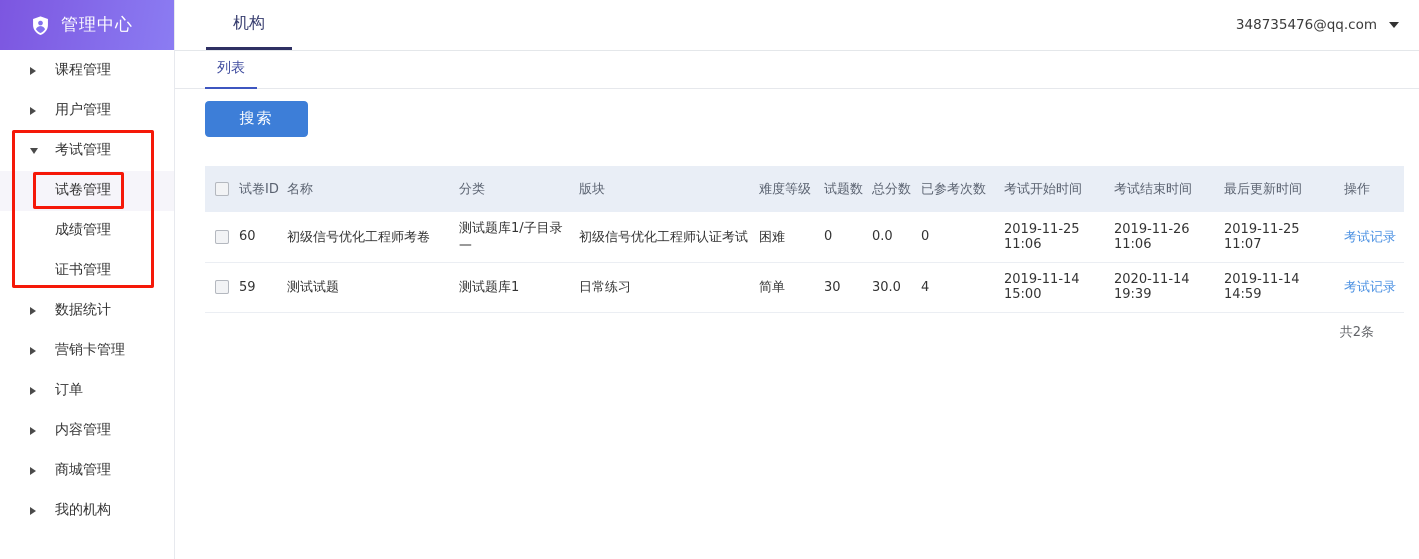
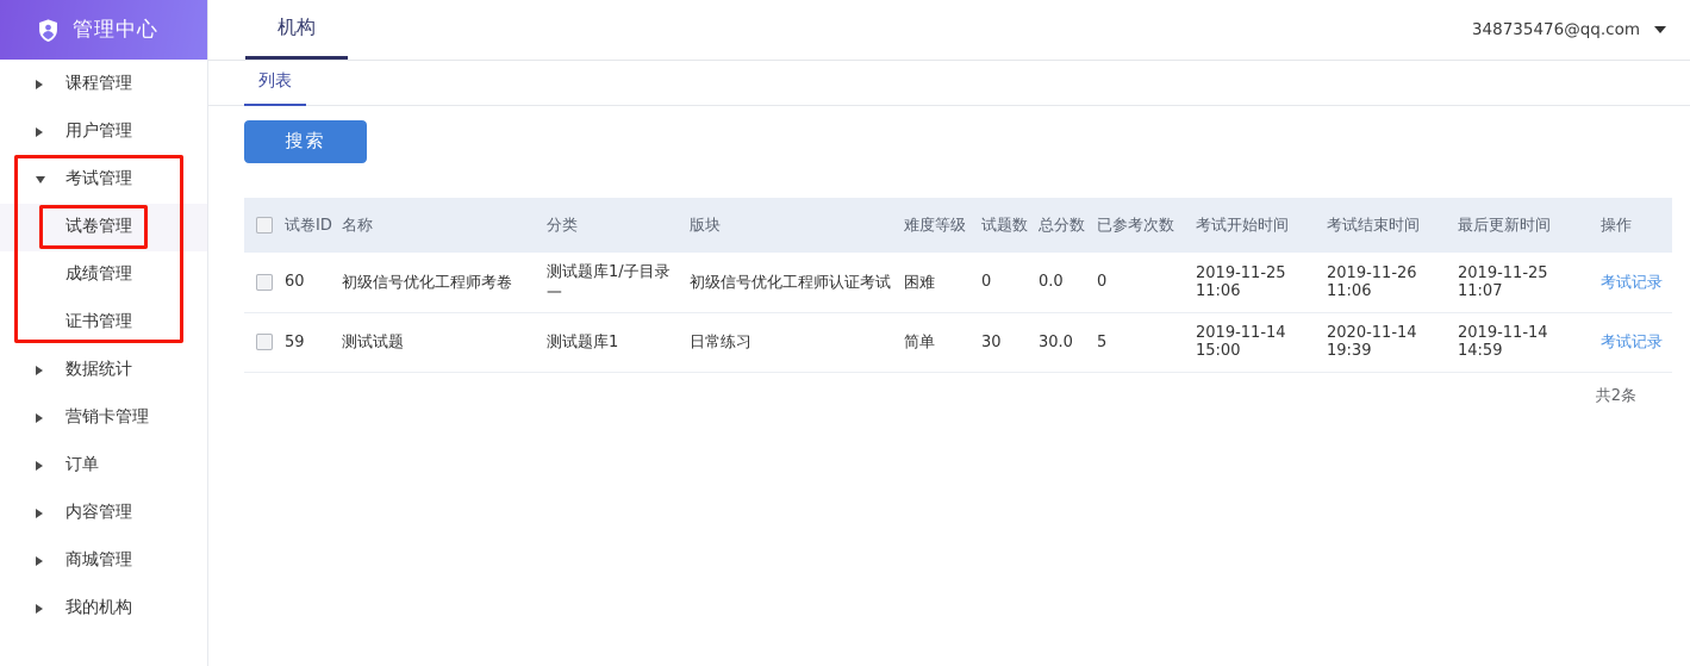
  管理中心
  课程管理
  用户管理
  考试管理
  试卷管理
  成绩管理
  证书管理
  数据统计
  营销卡管理
  订单
  内容管理
  商城管理
  我的机构
  机构
  348735476@qq.com
  列表
  搜索
  	试卷ID	名称	分类	版块	难度等级	试题数	总分数	已参考次数	考试开始时间	考试结束时间	最后更新时间	操作
  	60	初级信号优化工程师考卷	测试题库1/子目录一	初级信号优化工程师认证考试	困难	0	0.0	0	2019-11-25 11:06	2019-11-26 11:06	2019-11-25 11:07	考试记录
- 	59	测试试题	测试题库1	日常练习	简单	30	30.0	4	2019-11-14 15:00	2020-11-14 19:39	2019-11-14 14:59	考试记录
+ 	59	测试试题	测试题库1	日常练习	简单	30	30.0	5	2019-11-14 15:00	2020-11-14 19:39	2019-11-14 14:59	考试记录
  共2条
